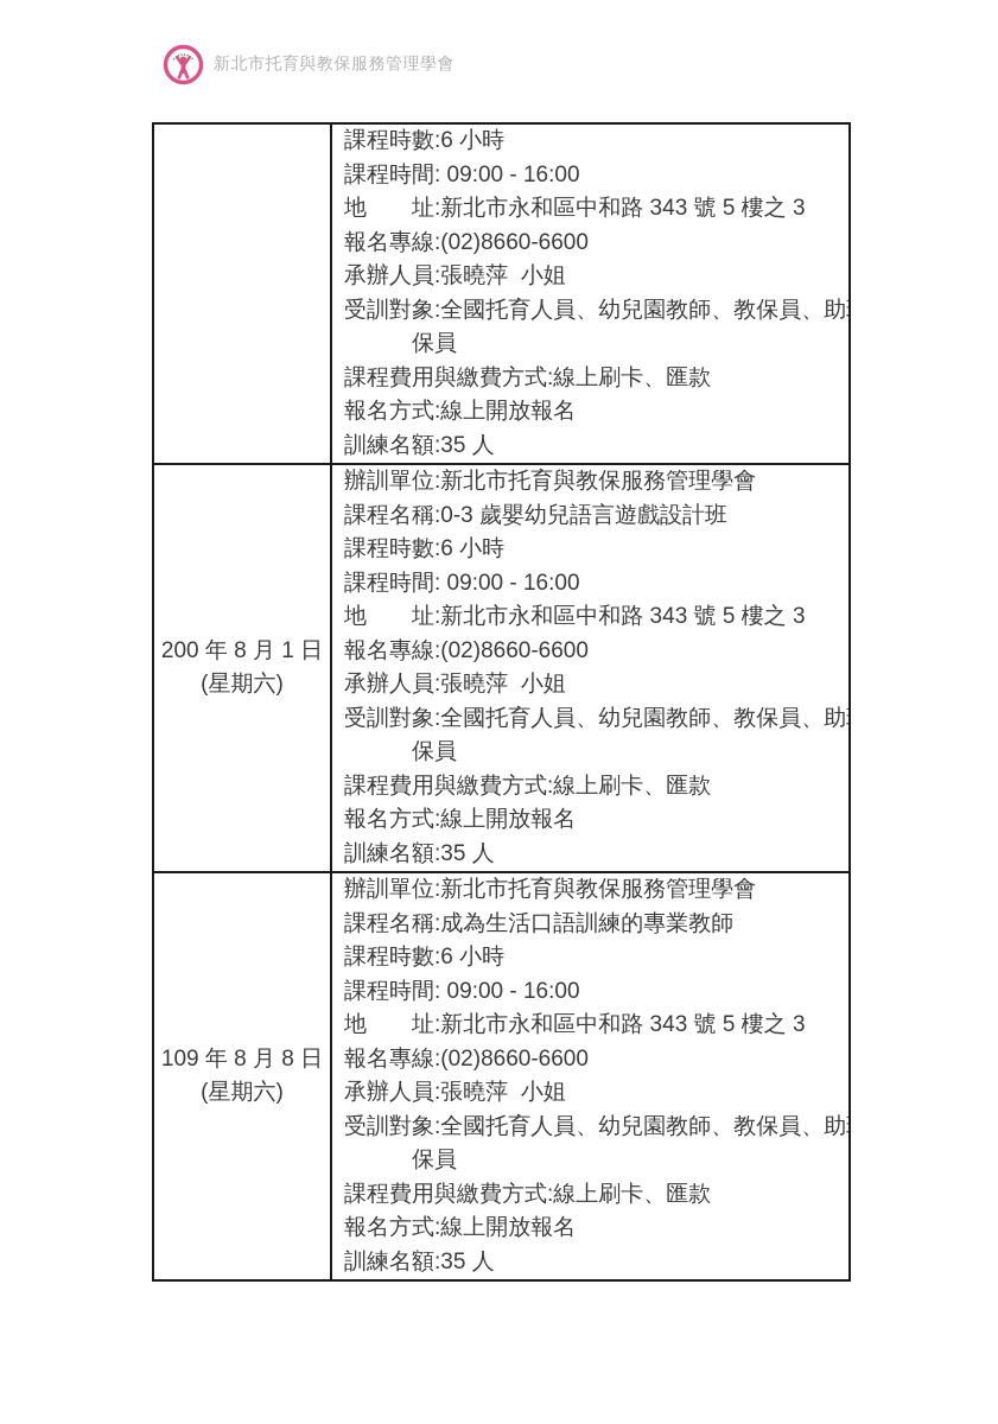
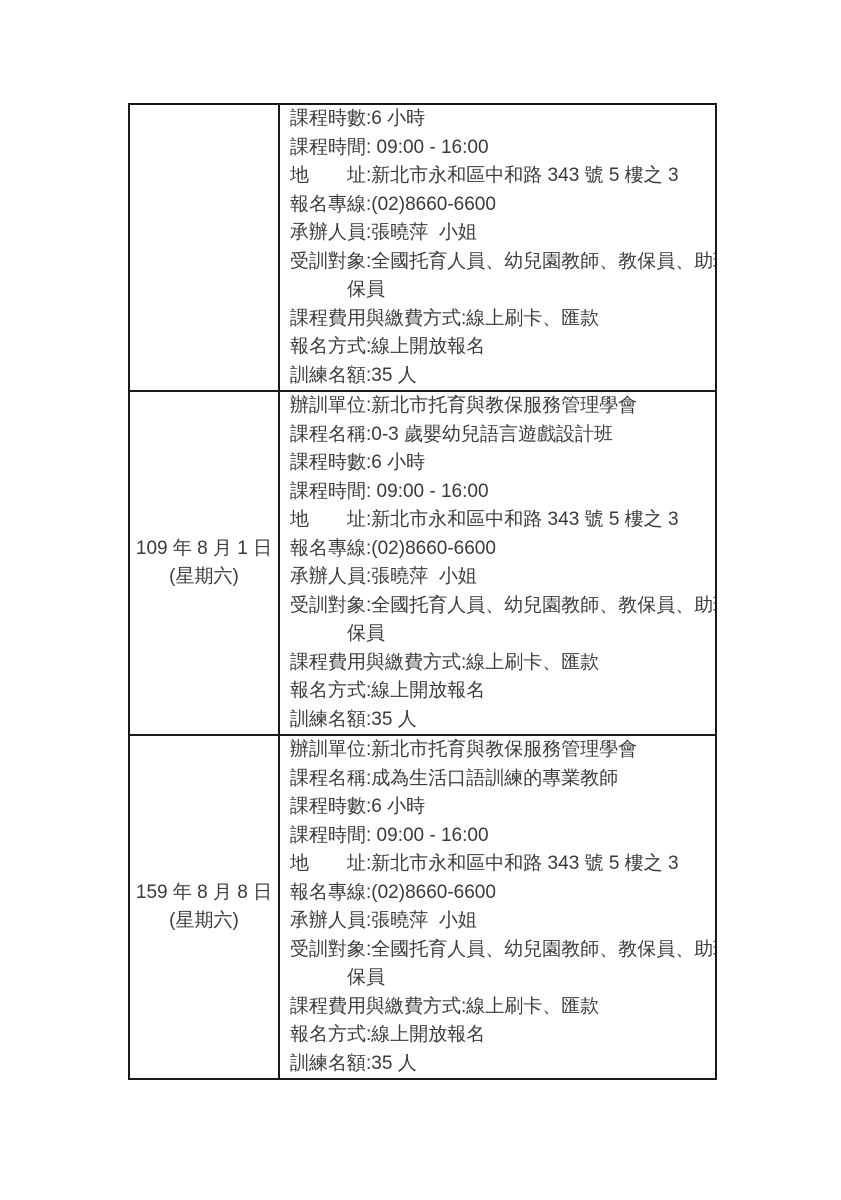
- 新北市托育與教保服務管理學會
  	課程時數:6 小時課程時間: 09:00 - 16:00地 址:新北市永和區中和路 343 號 5 樓之 3報名專線:(02)8660-6600承辦人員:張曉萍 小姐受訓對象:全國托育人員、幼兒園教師、教保員、助 保員課程費用與繳費方式:線上刷卡、匯款報名方式:線上開放報名訓練名額:35 人
- 200 年 8 月 1 日 (星期六)	辦訓單位:新北市托育與教保服務管理學會課程名稱:0-3 歲嬰幼兒語言遊戲設計班課程時數:6 小時課程時間: 09:00 - 16:00地 址:新北市永和區中和路 343 號 5 樓之 3報名專線:(02)8660-6600承辦人員:張曉萍 小姐受訓對象:全國托育人員、幼兒園教師、教保員、助 保員課程費用與繳費方式:線上刷卡、匯款報名方式:線上開放報名訓練名額:35 人
+ 109 年 8 月 1 日 (星期六)	辦訓單位:新北市托育與教保服務管理學會課程名稱:0-3 歲嬰幼兒語言遊戲設計班課程時數:6 小時課程時間: 09:00 - 16:00地 址:新北市永和區中和路 343 號 5 樓之 3報名專線:(02)8660-6600承辦人員:張曉萍 小姐受訓對象:全國托育人員、幼兒園教師、教保員、助 保員課程費用與繳費方式:線上刷卡、匯款報名方式:線上開放報名訓練名額:35 人
- 109 年 8 月 8 日 (星期六)	辦訓單位:新北市托育與教保服務管理學會課程名稱:成為生活口語訓練的專業教師課程時數:6 小時課程時間: 09:00 - 16:00地 址:新北市永和區中和路 343 號 5 樓之 3報名專線:(02)8660-6600承辦人員:張曉萍 小姐受訓對象:全國托育人員、幼兒園教師、教保員、助 保員課程費用與繳費方式:線上刷卡、匯款報名方式:線上開放報名訓練名額:35 人
+ 159 年 8 月 8 日 (星期六)	辦訓單位:新北市托育與教保服務管理學會課程名稱:成為生活口語訓練的專業教師課程時數:6 小時課程時間: 09:00 - 16:00地 址:新北市永和區中和路 343 號 5 樓之 3報名專線:(02)8660-6600承辦人員:張曉萍 小姐受訓對象:全國托育人員、幼兒園教師、教保員、助 保員課程費用與繳費方式:線上刷卡、匯款報名方式:線上開放報名訓練名額:35 人
